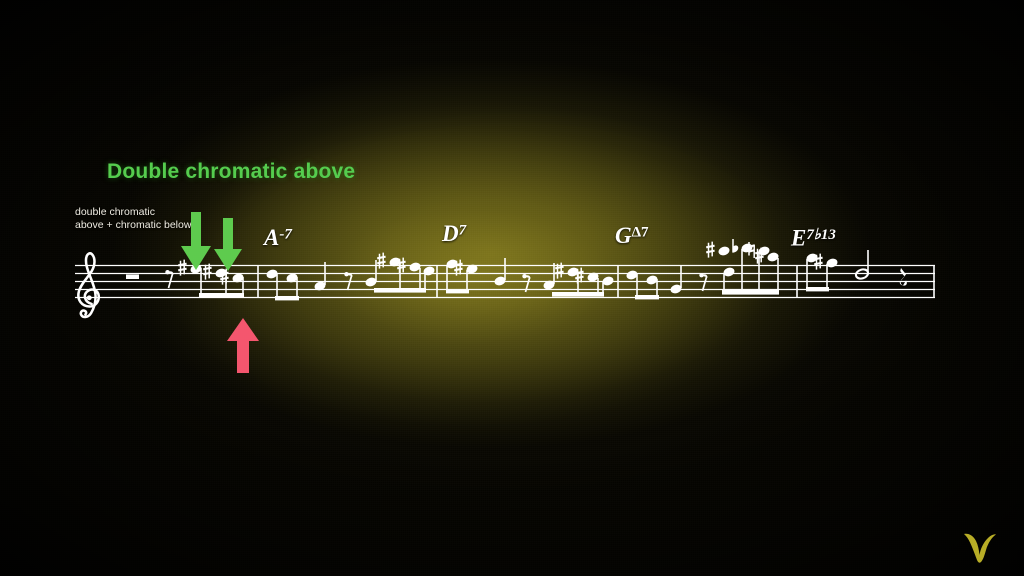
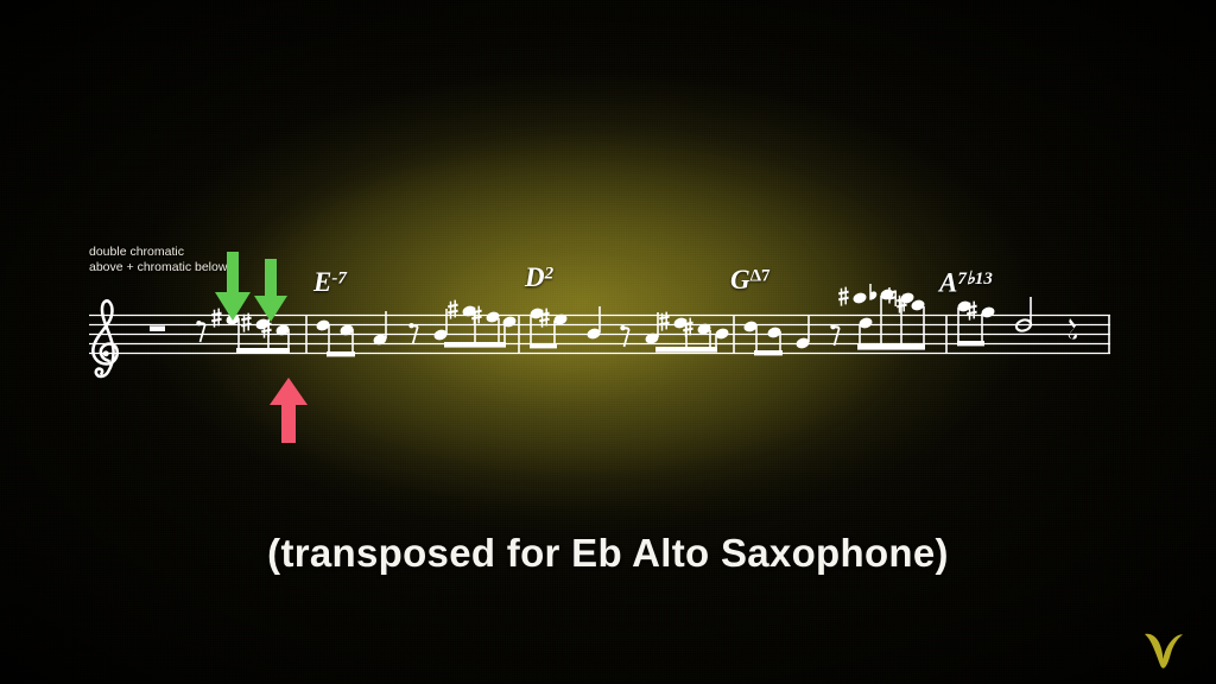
- A-7
+ E-7
- D7
+ D2
  GΔ7
- E7♭13
+ A7♭13
- Double chromatic above
  double chromatic
  above + chromatic below
+ (transposed for Eb Alto Saxophone)
